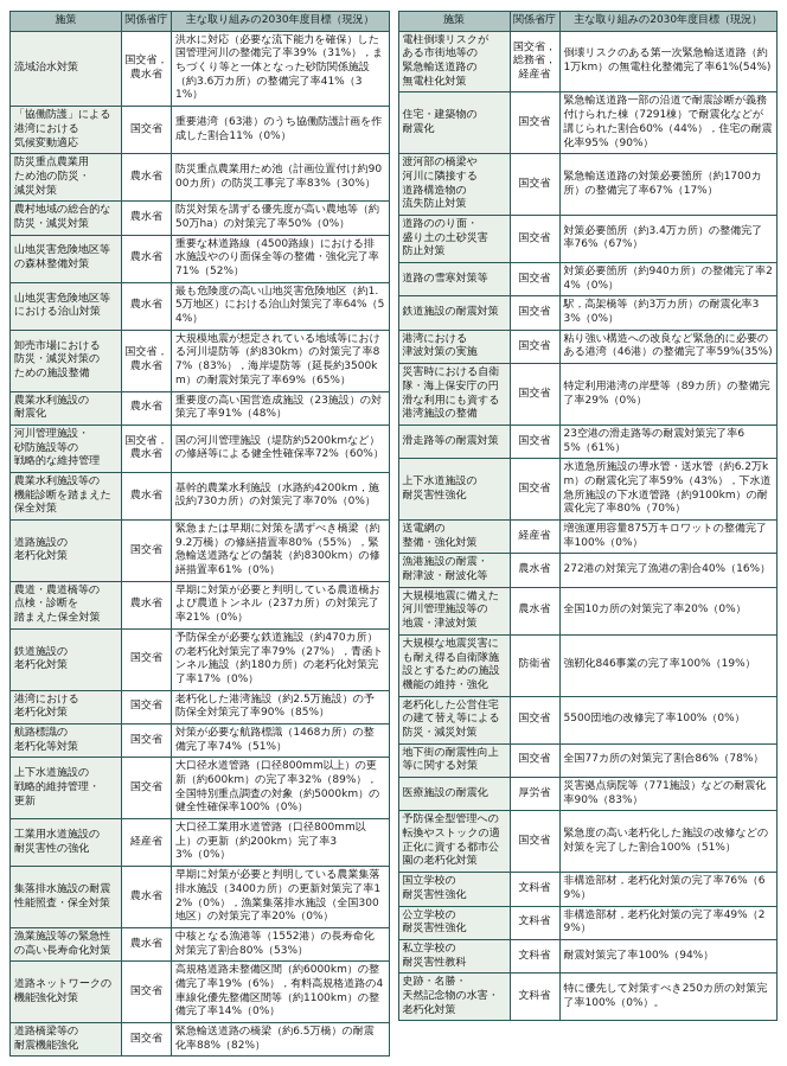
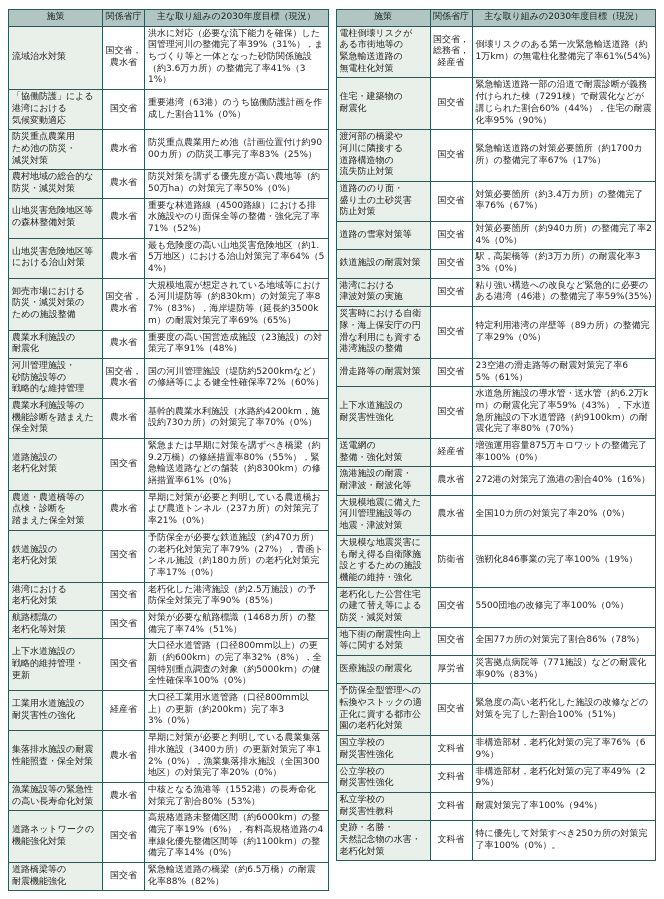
  施策	関係省庁	主な取り組みの2030年度目標（現況）
  流域治水対策	国交省， 農水省	洪水に対応（必要な流下能力を確保）した国管理河川の整備完了率39%（31%），まちづくり等と一体となった砂防関係施設（約3.6万カ所）の整備完了率41%（31%）
  「協働防護」による 港湾における 気候変動適応	国交省	重要港湾（63港）のうち協働防護計画を作成した割合11%（0%）
- 防災重点農業用 ため池の防災・ 減災対策	農水省	防災重点農業用ため池（計画位置付け約9000カ所）の防災工事完了率83%（30%）
+ 防災重点農業用 ため池の防災・ 減災対策	農水省	防災重点農業用ため池（計画位置付け約9000カ所）の防災工事完了率83%（25%）
  農村地域の総合的な 防災・減災対策	農水省	防災対策を講ずる優先度が高い農地等（約50万ha）の対策完了率50%（0%）
  山地災害危険地区等 の森林整備対策	農水省	重要な林道路線（4500路線）における排水施設やのり面保全等の整備・強化完了率71%（52%）
  山地災害危険地区等 における治山対策	農水省	最も危険度の高い山地災害危険地区（約1.5万地区）における治山対策完了率64%（54%）
  卸売市場における 防災・減災対策の ための施設整備	国交省， 農水省	大規模地震が想定されている地域等における河川堤防等（約830km）の対策完了率87%（83%），海岸堤防等（延長約3500km）の耐震対策完了率69%（65%）
  農業水利施設の 耐震化	農水省	重要度の高い国営造成施設（23施設）の対策完了率91%（48%）
  河川管理施設・ 砂防施設等の 戦略的な維持管理	国交省， 農水省	国の河川管理施設（堤防約5200kmなど）の修繕等による健全性確保率72%（60%）
  農業水利施設等の 機能診断を踏まえた 保全対策	農水省	基幹的農業水利施設（水路約4200km，施設約730カ所）の対策完了率70%（0%）
  道路施設の 老朽化対策	国交省	緊急または早期に対策を講ずべき橋梁（約9.2万橋）の修繕措置率80%（55%），緊急輸送道路などの舗装（約8300km）の修繕措置率61%（0%）
  農道・農道橋等の 点検・診断を 踏まえた保全対策	農水省	早期に対策が必要と判明している農道橋および農道トンネル（237カ所）の対策完了率21%（0%）
  鉄道施設の 老朽化対策	国交省	予防保全が必要な鉄道施設（約470カ所）の老朽化対策完了率79%（27%），青函トンネル施設（約180カ所）の老朽化対策完了率17%（0%）
  港湾における 老朽化対策	国交省	老朽化した港湾施設（約2.5万施設）の予防保全対策完了率90%（85%）
  航路標識の 老朽化等対策	国交省	対策が必要な航路標識（1468カ所）の整備完了率74%（51%）
- 上下水道施設の 戦略的維持管理・ 更新	国交省	大口径水道管路（口径800mm以上）の更新（約600km）の完了率32%（89%），全国特別重点調査の対象（約5000km）の健全性確保率100%（0%）
+ 上下水道施設の 戦略的維持管理・ 更新	国交省	大口径水道管路（口径800mm以上）の更新（約600km）の完了率32%（8%），全国特別重点調査の対象（約5000km）の健全性確保率100%（0%）
  工業用水道施設の 耐災害性の強化	経産省	大口径工業用水道管路（口径800mm以上）の更新（約200km）完了率33%（0%）
  集落排水施設の耐震 性能照査・保全対策	農水省	早期に対策が必要と判明している農業集落排水施設（3400カ所）の更新対策完了率12%（0%），漁業集落排水施設（全国300地区）の対策完了率20%（0%）
  漁業施設等の緊急性 の高い長寿命化対策	農水省	中核となる漁港等（1552港）の長寿命化対策完了割合80%（53%）
  道路ネットワークの 機能強化対策	国交省	高規格道路未整備区間（約6000km）の整備完了率19%（6%），有料高規格道路の4車線化優先整備区間等（約1100km）の整備完了率14%（0%）
  道路橋梁等の 耐震機能強化	国交省	緊急輸送道路の橋梁（約6.5万橋）の耐震化率88%（82%）
  施策	関係省庁	主な取り組みの2030年度目標（現況）
  電柱倒壊リスクが ある市街地等の 緊急輸送道路の 無電柱化対策	国交省， 総務省， 経産省	倒壊リスクのある第一次緊急輸送道路（約1万km）の無電柱化整備完了率61%(54%)
  住宅・建築物の 耐震化	国交省	緊急輸送道路一部の沿道で耐震診断が義務付けられた棟（7291棟）で耐震化などが講じられた割合60%（44%），住宅の耐震化率95%（90%）
  渡河部の橋梁や 河川に隣接する 道路構造物の 流失防止対策	国交省	緊急輸送道路の対策必要箇所（約1700カ所）の整備完了率67%（17%）
  道路ののり面・ 盛り土の土砂災害 防止対策	国交省	対策必要箇所（約3.4万カ所）の整備完了率76%（67%）
  道路の雪寒対策等	国交省	対策必要箇所（約940カ所）の整備完了率24%（0%）
  鉄道施設の耐震対策	国交省	駅，高架橋等（約3万カ所）の耐震化率33%（0%）
  港湾における 津波対策の実施	国交省	粘り強い構造への改良など緊急的に必要のある港湾（46港）の整備完了率59%(35%)
  災害時における自衛 隊・海上保安庁の円 滑な利用にも資する 港湾施設の整備	国交省	特定利用港湾の岸壁等（89カ所）の整備完了率29%（0%）
  滑走路等の耐震対策	国交省	23空港の滑走路等の耐震対策完了率65%（61%）
  上下水道施設の 耐災害性強化	国交省	水道急所施設の導水管・送水管（約6.2万km）の耐震化完了率59%（43%），下水道急所施設の下水道管路（約9100km）の耐震化完了率80%（70%）
  送電網の 整備・強化対策	経産省	増強運用容量875万キロワットの整備完了率100%（0%）
  漁港施設の耐震・ 耐津波・耐波化等	農水省	272港の対策完了漁港の割合40%（16%）
  大規模地震に備えた 河川管理施設等の 地震・津波対策	農水省	全国10カ所の対策完了率20%（0%）
  大規模な地震災害に も耐え得る自衛隊施 設とするための施設 機能の維持・強化	防衛省	強靭化846事業の完了率100%（19%）
  老朽化した公営住宅 の建て替え等による 防災・減災対策	国交省	5500団地の改修完了率100%（0%）
  地下街の耐震性向上 等に関する対策	国交省	全国77カ所の対策完了割合86%（78%）
  医療施設の耐震化	厚労省	災害拠点病院等（771施設）などの耐震化率90%（83%）
  予防保全型管理への 転換やストックの適 正化に資する都市公 園の老朽化対策	国交省	緊急度の高い老朽化した施設の改修などの対策を完了した割合100%（51%）
  国立学校の 耐災害性強化	文科省	非構造部材，老朽化対策の完了率76%（69%）
  公立学校の 耐災害性強化	文科省	非構造部材，老朽化対策の完了率49%（29%）
  私立学校の 耐災害性教科	文科省	耐震対策完了率100%（94%）
  史跡・名勝・ 天然記念物の水害・ 老朽化対策	文科省	特に優先して対策すべき250カ所の対策完了率100%（0%）。
